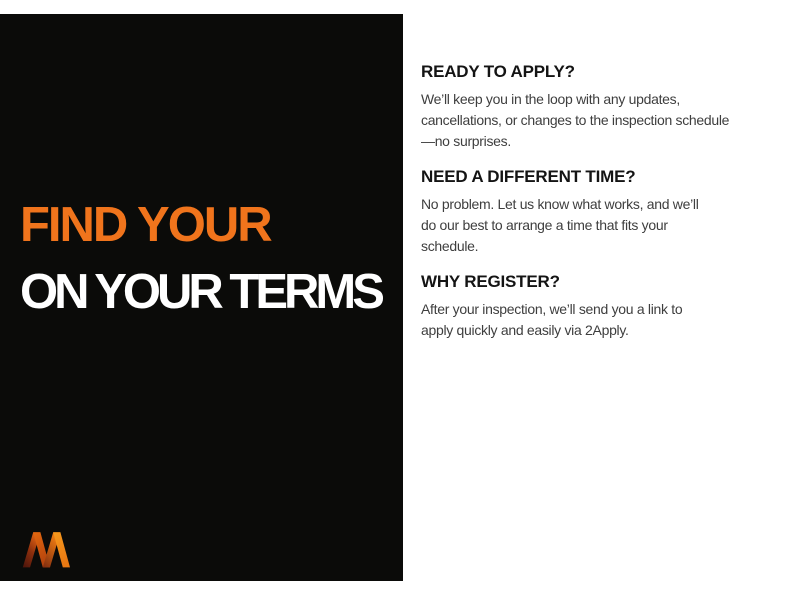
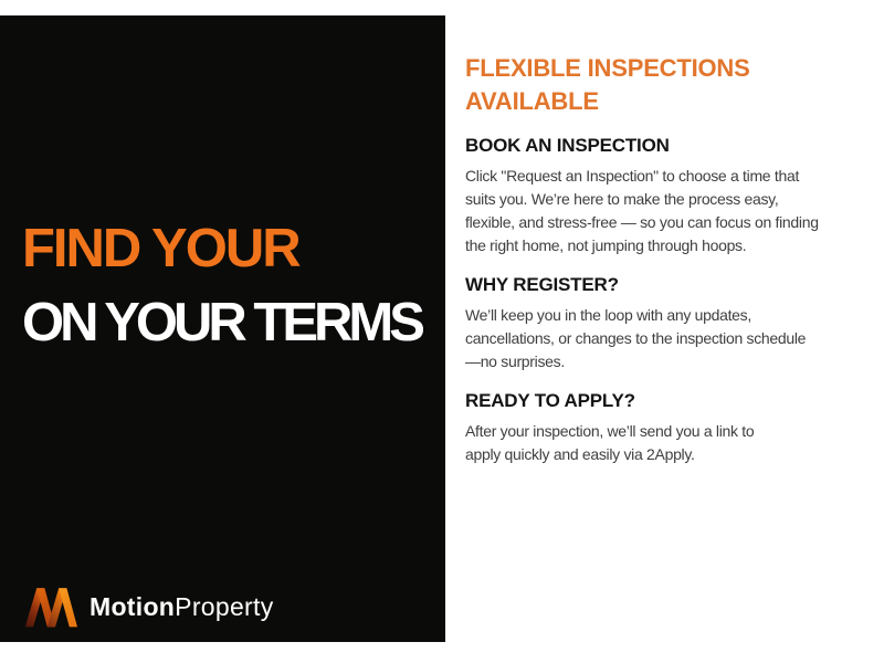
  FIND YOUR
  ON YOUR TERMS
+ MotionProperty
+ FLEXIBLE INSPECTIONS
+ AVAILABLE
+ BOOK AN INSPECTION
+ Click "Request an Inspection" to choose a time that
+ suits you. We’re here to make the process easy,
+ flexible, and stress-free — so you can focus on finding
+ the right home, not jumping through hoops.
- READY TO APPLY?
+ WHY REGISTER?
  We’ll keep you in the loop with any updates,
  cancellations, or changes to the inspection schedule
  —no surprises.
- NEED A DIFFERENT TIME?
- No problem. Let us know what works, and we’ll
- do our best to arrange a time that fits your
- schedule.
- WHY REGISTER?
+ READY TO APPLY?
  After your inspection, we’ll send you a link to
  apply quickly and easily via 2Apply.
